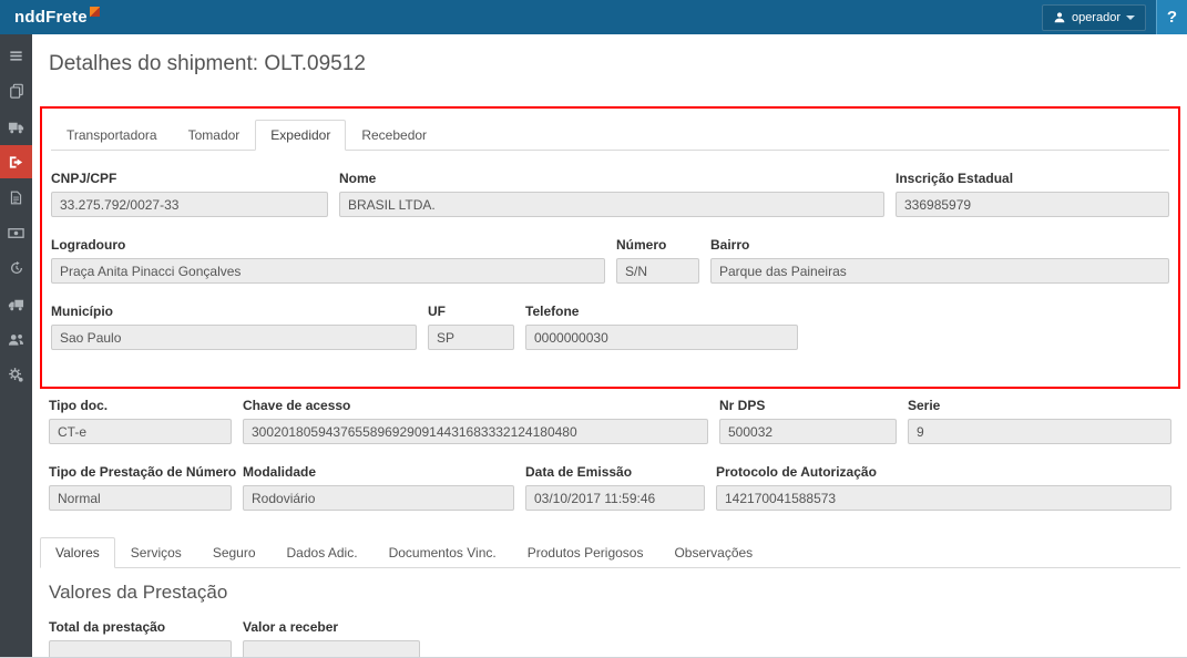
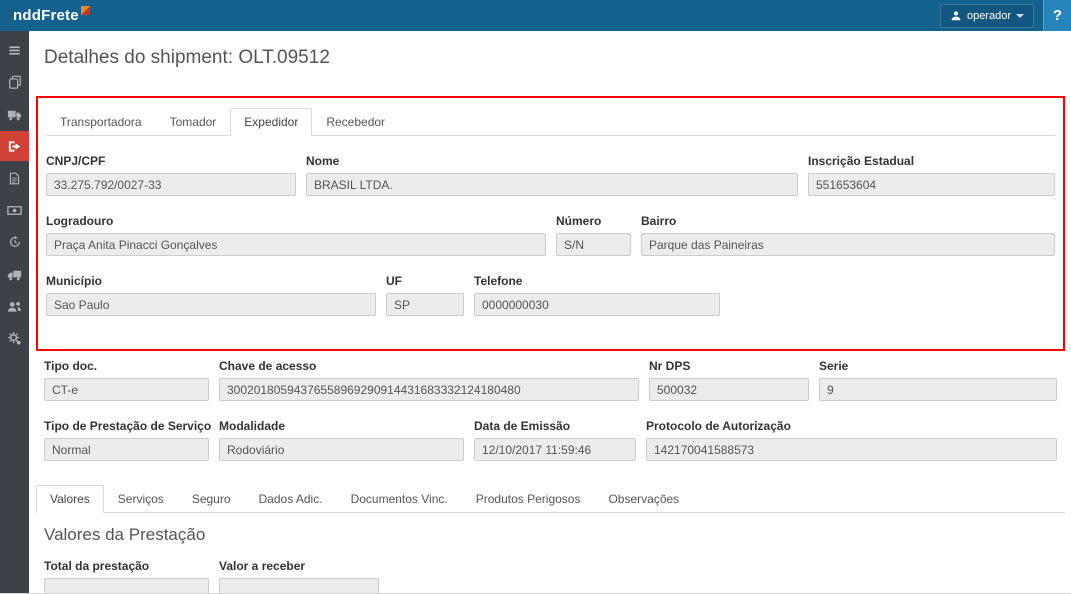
  nddFrete
  operador
  ?
  Detalhes do shipment: OLT.09512
  Transportadora
  Tomador
  Expedidor
  Recebedor
  CNPJ/CPF
  33.275.792/0027-33
  Nome
  BRASIL LTDA.
  Inscrição Estadual
- 336985979
+ 551653604
  Logradouro
  Praça Anita Pinacci Gonçalves
  Número
  S/N
  Bairro
  Parque das Paineiras
  Município
  Sao Paulo
  UF
  SP
  Telefone
  0000000030
  Tipo doc.
  CT-e
  Chave de acesso
  30020180594376558969290914431683332124180480
  Nr DPS
  500032
  Serie
  9
- Tipo de Prestação de Número
+ Tipo de Prestação de Serviço
  Normal
  Modalidade
  Rodoviário
  Data de Emissão
- 03/10/2017 11:59:46
+ 12/10/2017 11:59:46
  Protocolo de Autorização
  142170041588573
  Valores
  Serviços
  Seguro
  Dados Adic.
  Documentos Vinc.
  Produtos Perigosos
  Observações
  Valores da Prestação
  Total da prestação
  Valor a receber
